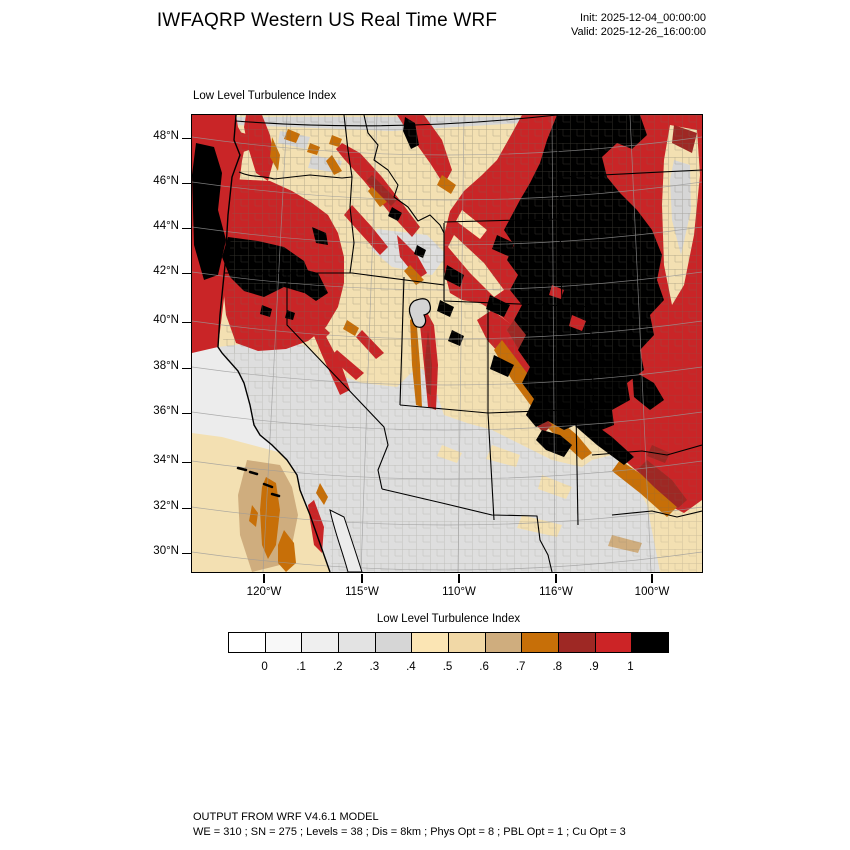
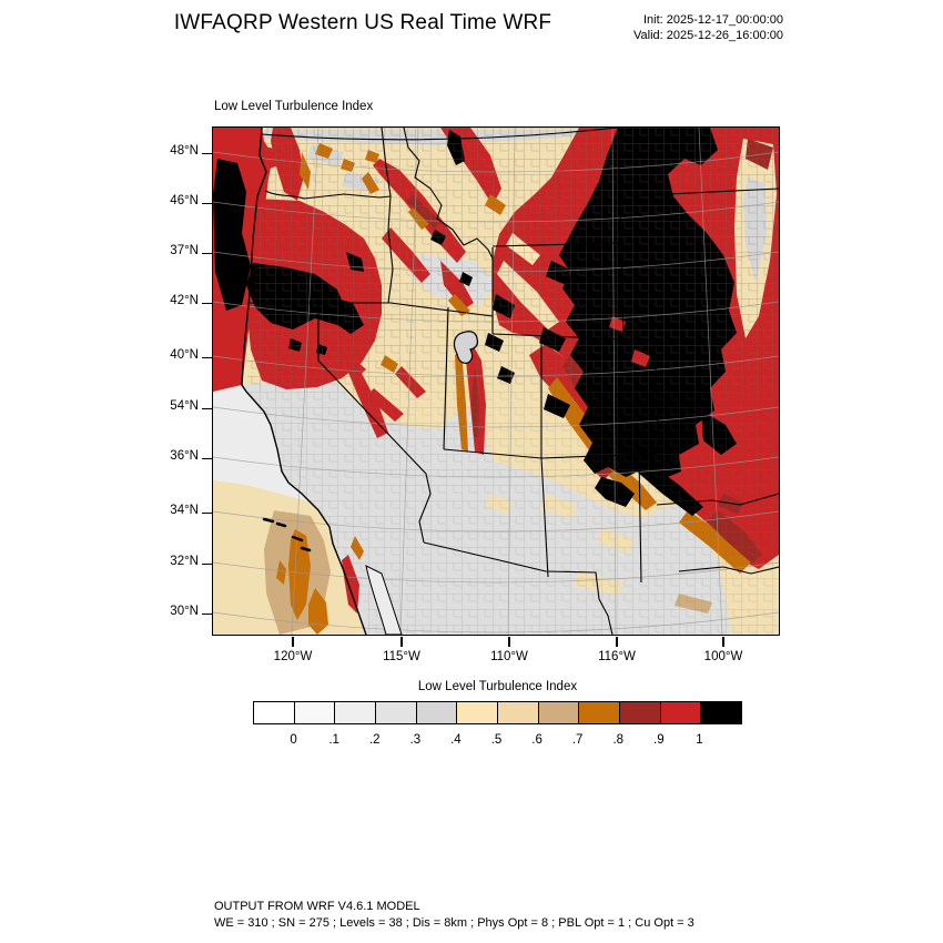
  IWFAQRP Western US Real Time WRF
- Init: 2025-12-04_00:00:00
+ Init: 2025-12-17_00:00:00
  Valid: 2025-12-26_16:00:00
  Low Level Turbulence Index
  48°N
  46°N
- 44°N
+ 37°N
  42°N
  40°N
- 38°N
+ 54°N
  36°N
  34°N
  32°N
  30°N
  120°W
  115°W
  110°W
  116°W
  100°W
  Low Level Turbulence Index
  0
  .1
  .2
  .3
  .4
  .5
  .6
  .7
  .8
  .9
  1
  OUTPUT FROM WRF V4.6.1 MODEL
  WE = 310 ; SN = 275 ; Levels = 38 ; Dis = 8km ; Phys Opt = 8 ; PBL Opt = 1 ; Cu Opt = 3
